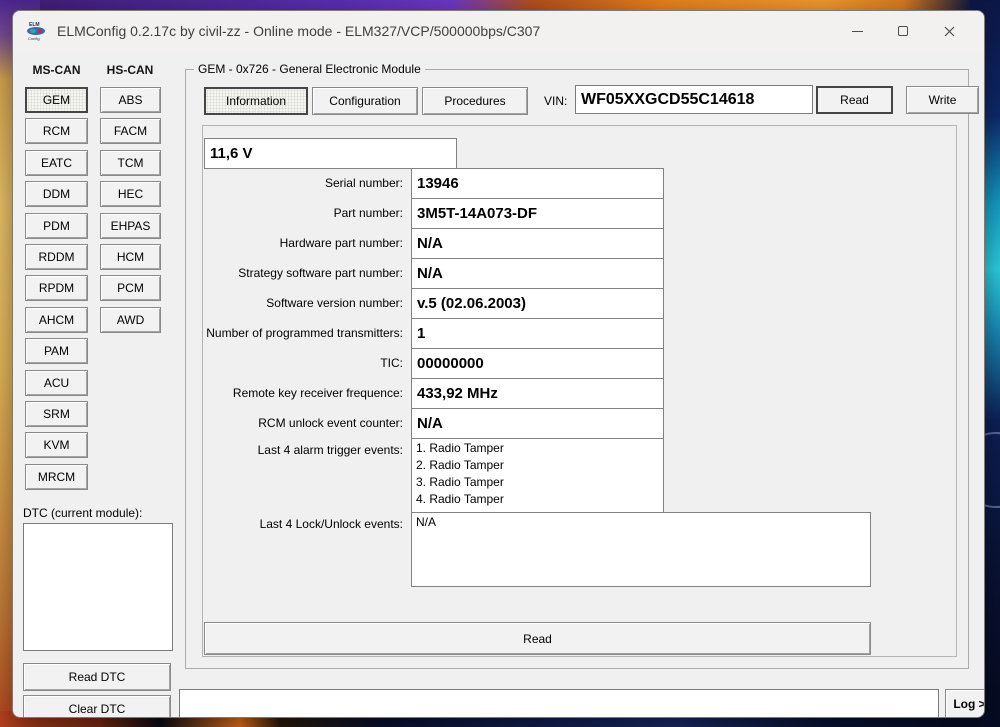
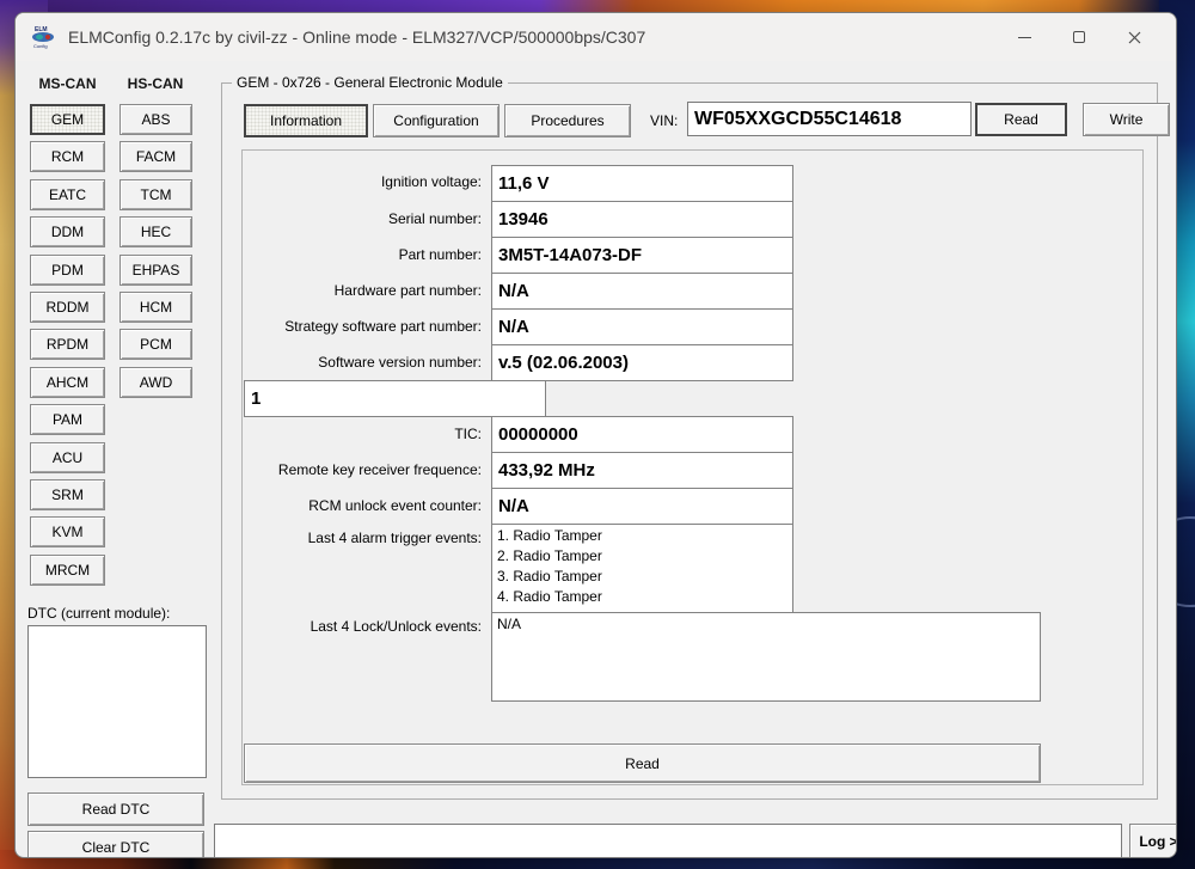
  ELMConfig 0.2.17c by civil-zz - Online mode - ELM327/VCP/500000bps/C307
  MS-CAN
  HS-CAN
  GEM
  RCM
  EATC
  DDM
  PDM
  RDDM
  RPDM
  AHCM
  PAM
  ACU
  SRM
  KVM
  MRCM
  ABS
  FACM
  TCM
  HEC
  EHPAS
  HCM
  PCM
  AWD
  DTC (current module):
  Read DTC
  Clear DTC
  GEM - 0x726 - General Electronic Module
  Information
  Configuration
  Procedures
  VIN:
  WF05XXGCD55C14618
  Read
  Write
+ Ignition voltage:
  11,6 V
  Serial number:
  13946
  Part number:
  3M5T-14A073-DF
  Hardware part number:
  N/A
  Strategy software part number:
  N/A
  Software version number:
  v.5 (02.06.2003)
- Number of programmed transmitters:
  1
  TIC:
  00000000
  Remote key receiver frequence:
  433,92 MHz
  RCM unlock event counter:
  N/A
  Last 4 alarm trigger events:
  1. Radio Tamper
  2. Radio Tamper
  3. Radio Tamper
  4. Radio Tamper
  Last 4 Lock/Unlock events:
  N/A
  Read
  Log >
